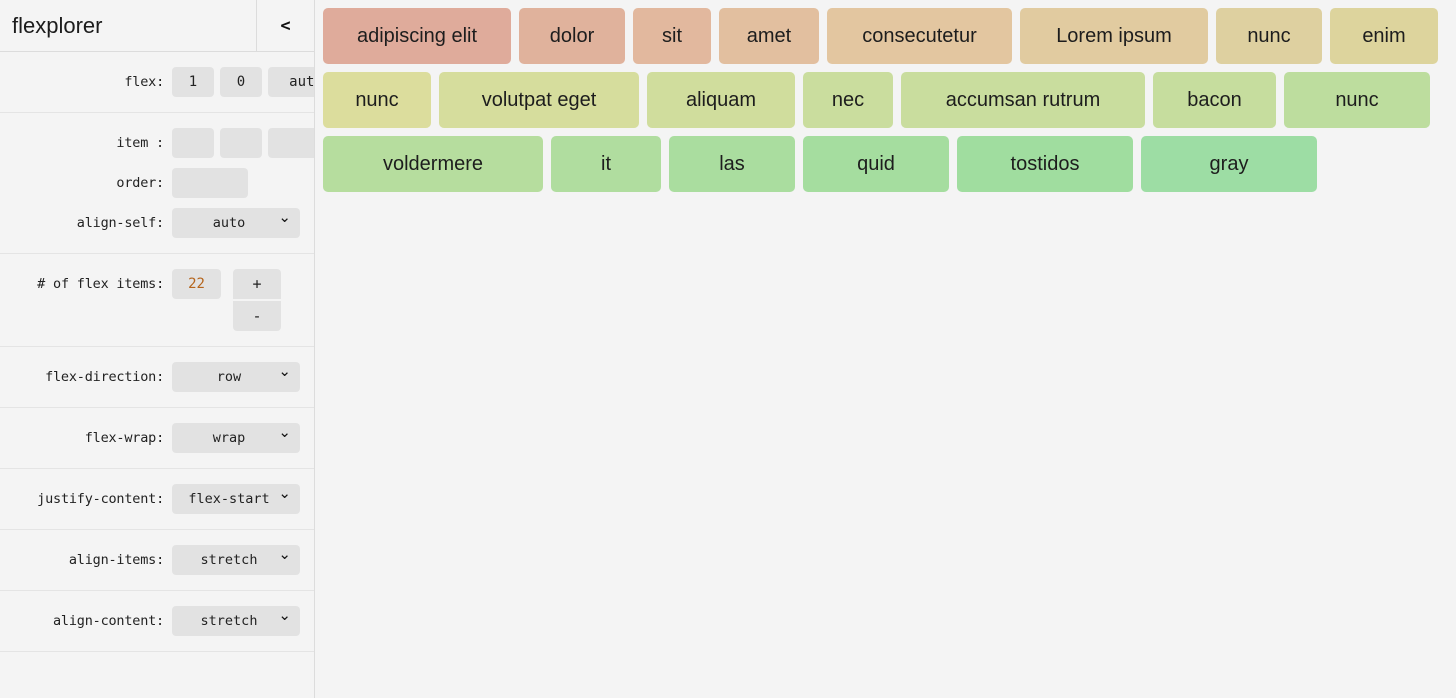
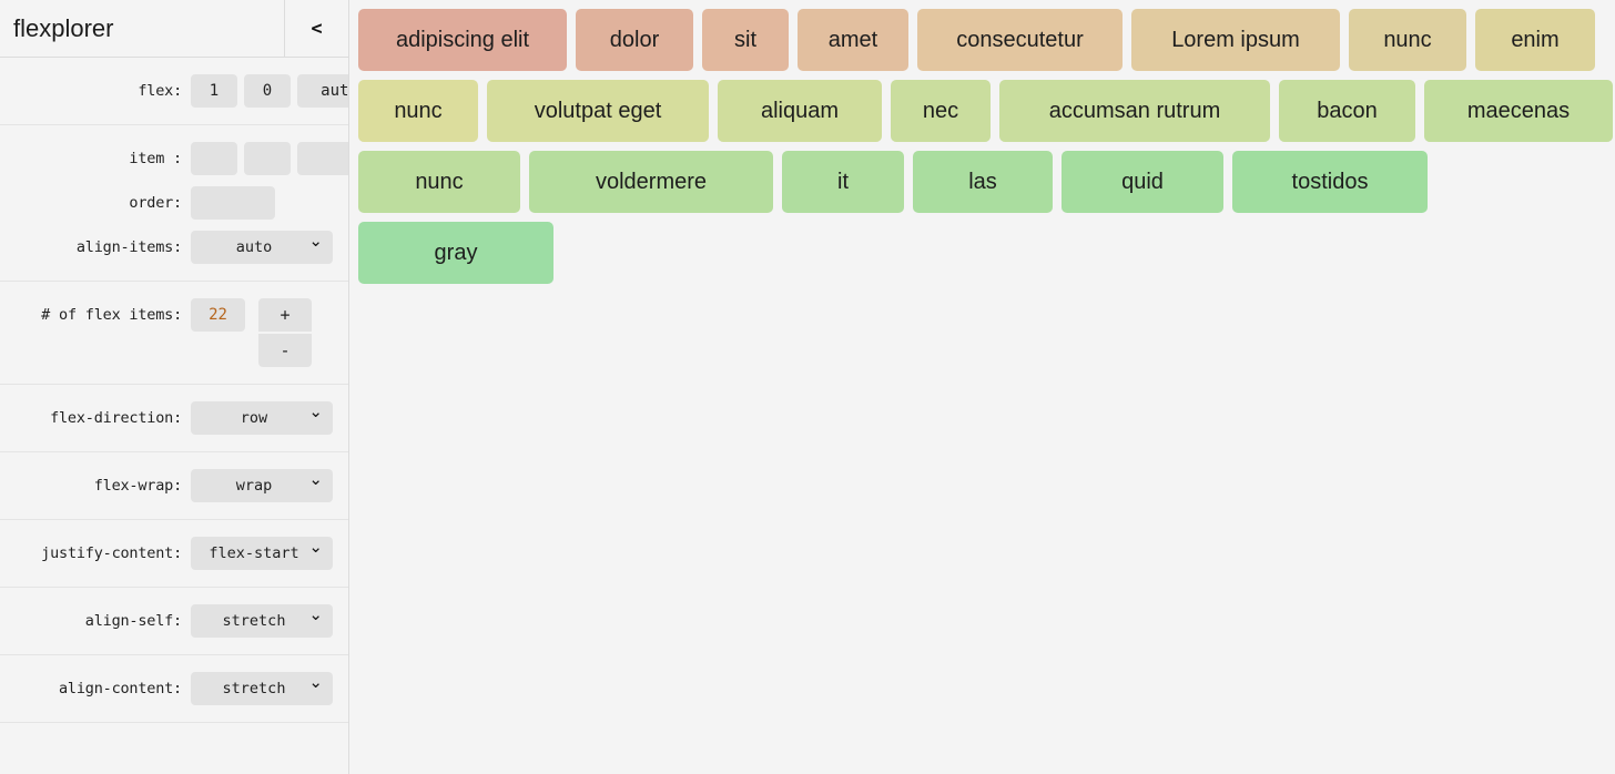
  flexplorer
  <
  flex:
  1
  0
  aut
  item :
  order:
- align-self:
+ align-items:
  auto
  ⌄
  # of flex items:
  22
  +
  -
  flex-direction:
  row
  ⌄
  flex-wrap:
  wrap
  ⌄
  justify-content:
  flex-start
  ⌄
- align-items:
+ align-self:
  stretch
  ⌄
  align-content:
  stretch
  ⌄
  adipiscing elit
  dolor
  sit
  amet
  consecutetur
  Lorem ipsum
  nunc
  enim
  nunc
  volutpat eget
  aliquam
  nec
  accumsan rutrum
  bacon
+ maecenas
  nunc
  voldermere
  it
  las
  quid
  tostidos
  gray
